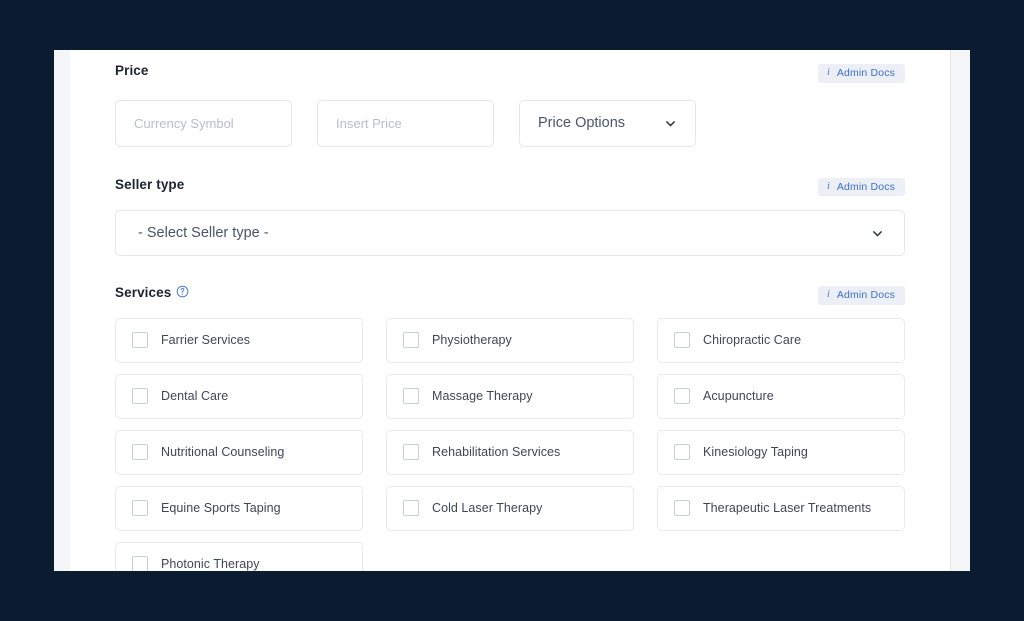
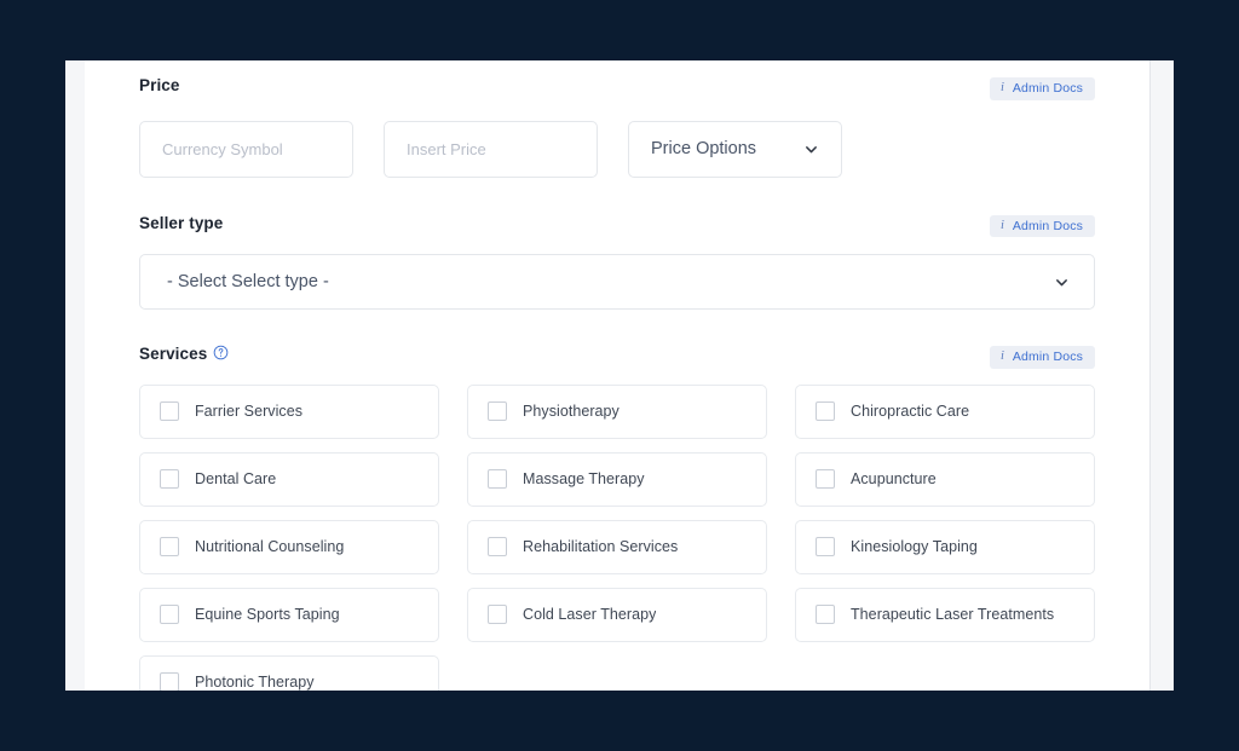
  Price
  i
  Admin Docs
  Currency Symbol
  Insert Price
  Price Options
  Seller type
  i
  Admin Docs
- - Select Seller type -
+ - Select Select type -
  Services
  i
  Admin Docs
  Farrier Services
  Physiotherapy
  Chiropractic Care
  Dental Care
  Massage Therapy
  Acupuncture
  Nutritional Counseling
  Rehabilitation Services
  Kinesiology Taping
  Equine Sports Taping
  Cold Laser Therapy
  Therapeutic Laser Treatments
  Photonic Therapy
